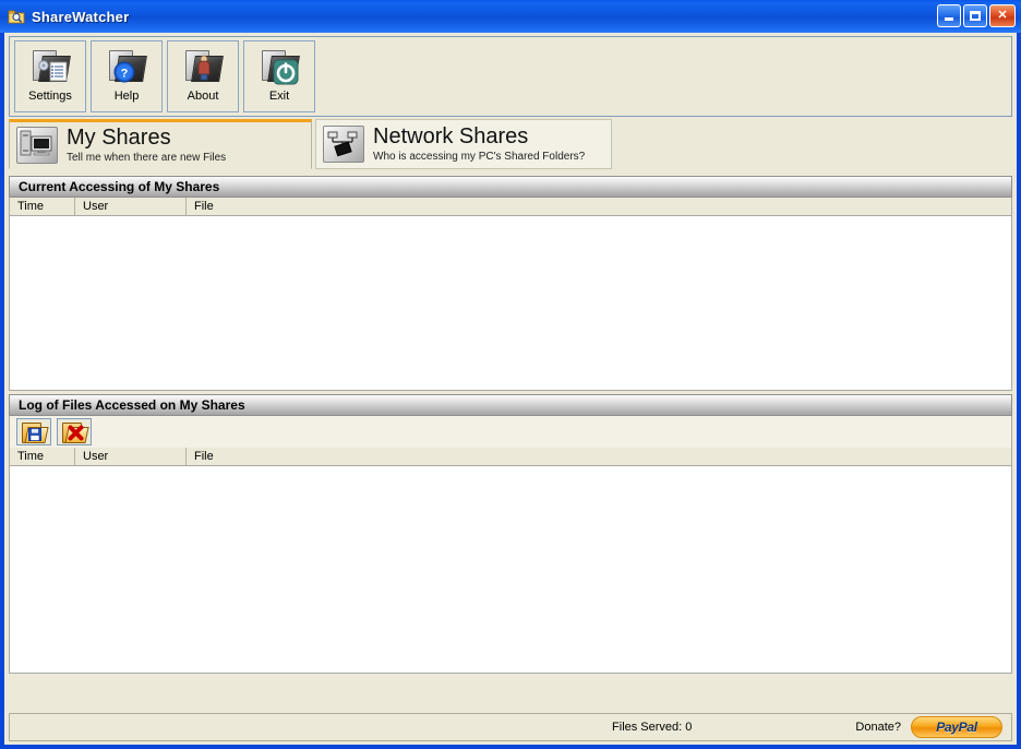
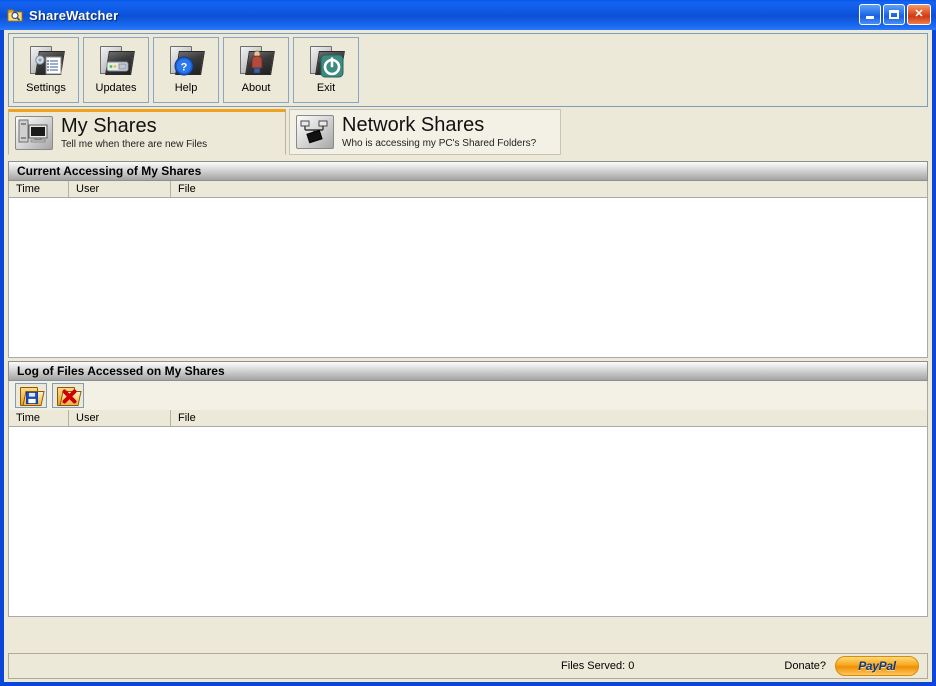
  ShareWatcher
  ✕
  Settings
+ Updates
  ?
  Help
  About
  Exit
  My Shares
  Tell me when there are new Files
  Network Shares
  Who is accessing my PC's Shared Folders?
  Current Accessing of My Shares
  Time
  User
  File
  Log of Files Accessed on My Shares
  Time
  User
  File
  Files Served: 0
  Donate?
  PayPal
